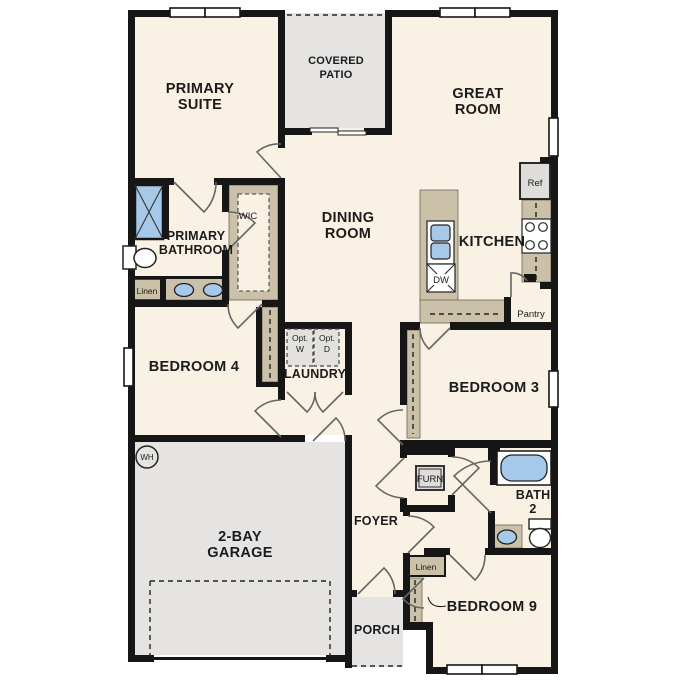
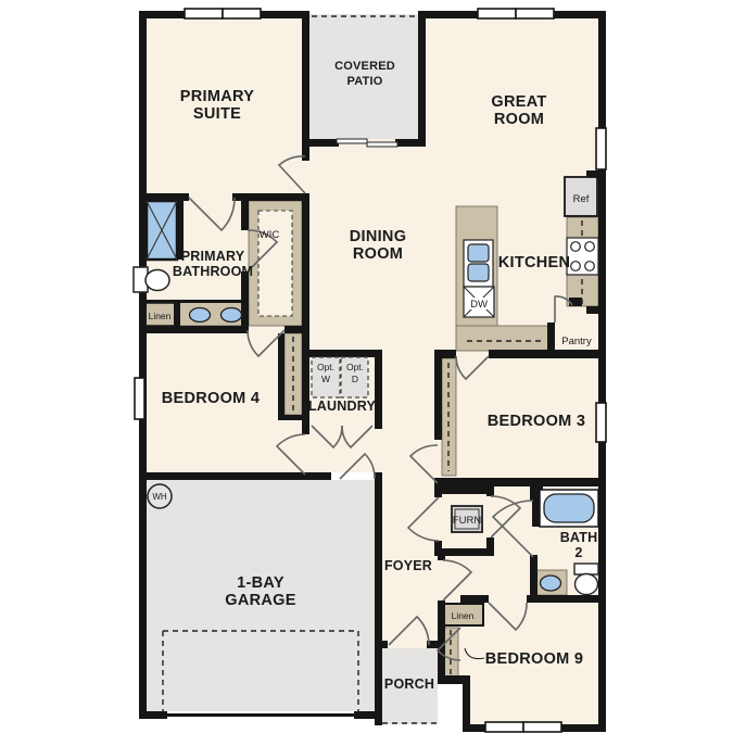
  PRIMARY
  SUITE
  COVERED
  PATIO
  GREAT
  ROOM
  DINING
  ROOM
  KITCHEN
  Ref
  DW
  Pantry
  WIC
  PRIMARY
  BATHROOM
  Linen
  BEDROOM 4
  Opt.
  W
  Opt.
  D
  LAUNDRY
- 2-BAY
+ 1-BAY
  GARAGE
  WH
  FOYER
  FURN
  BEDROOM 3
  BATH
  2
  BEDROOM 9
  Linen
  PORCH
